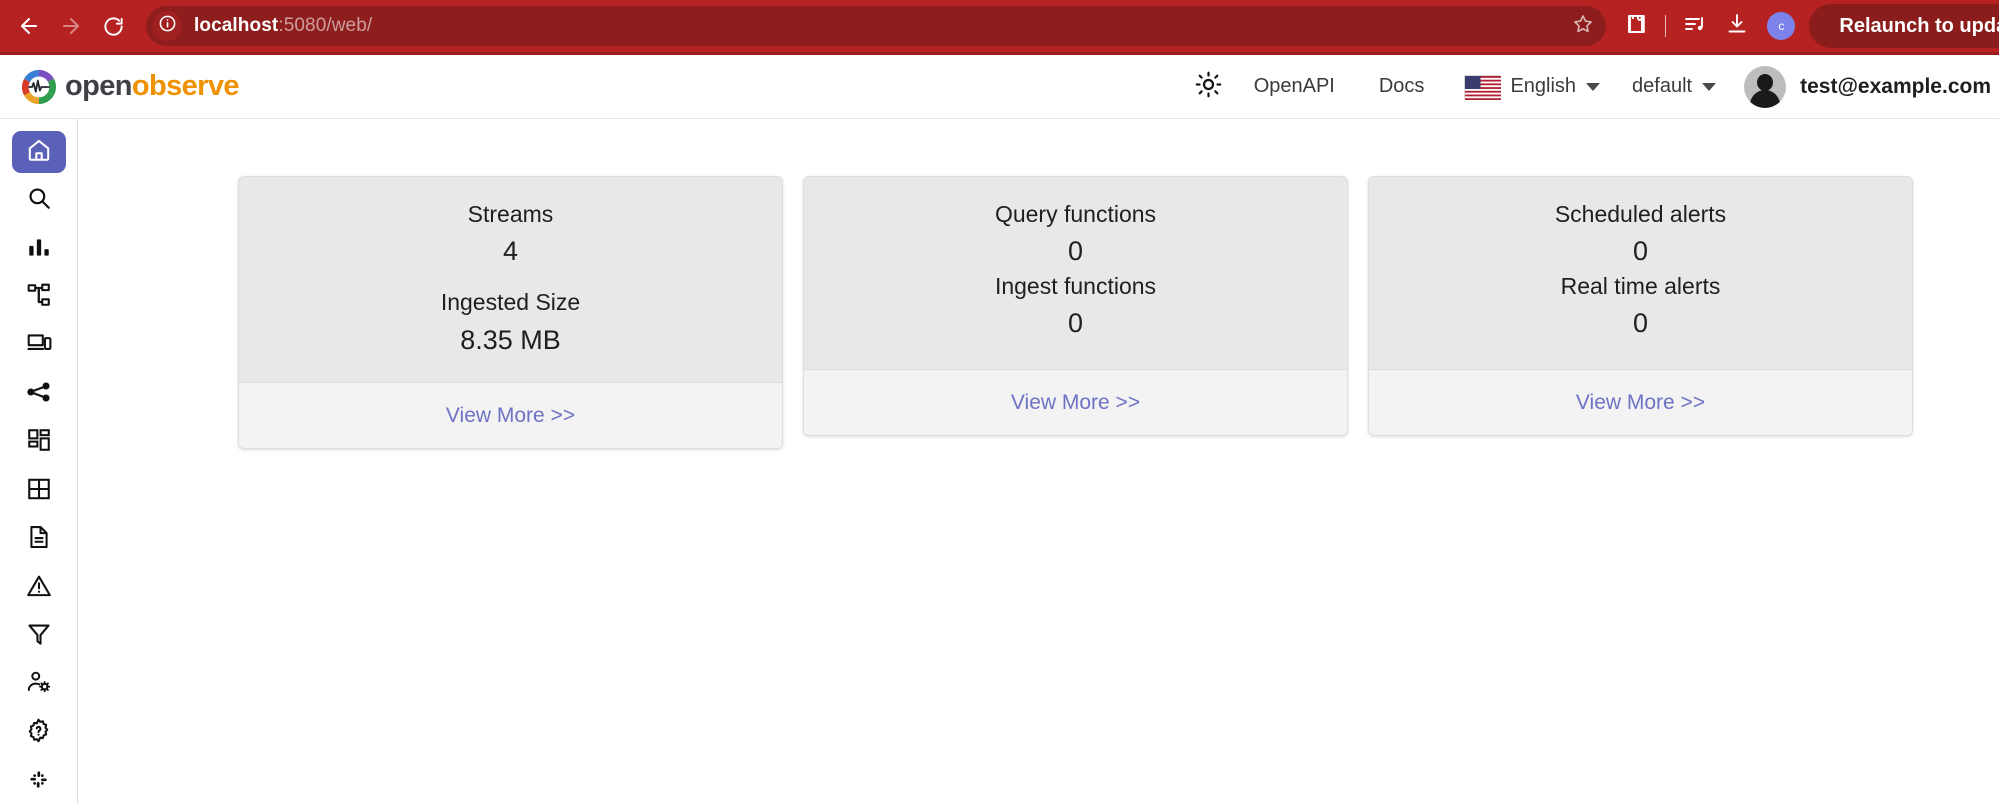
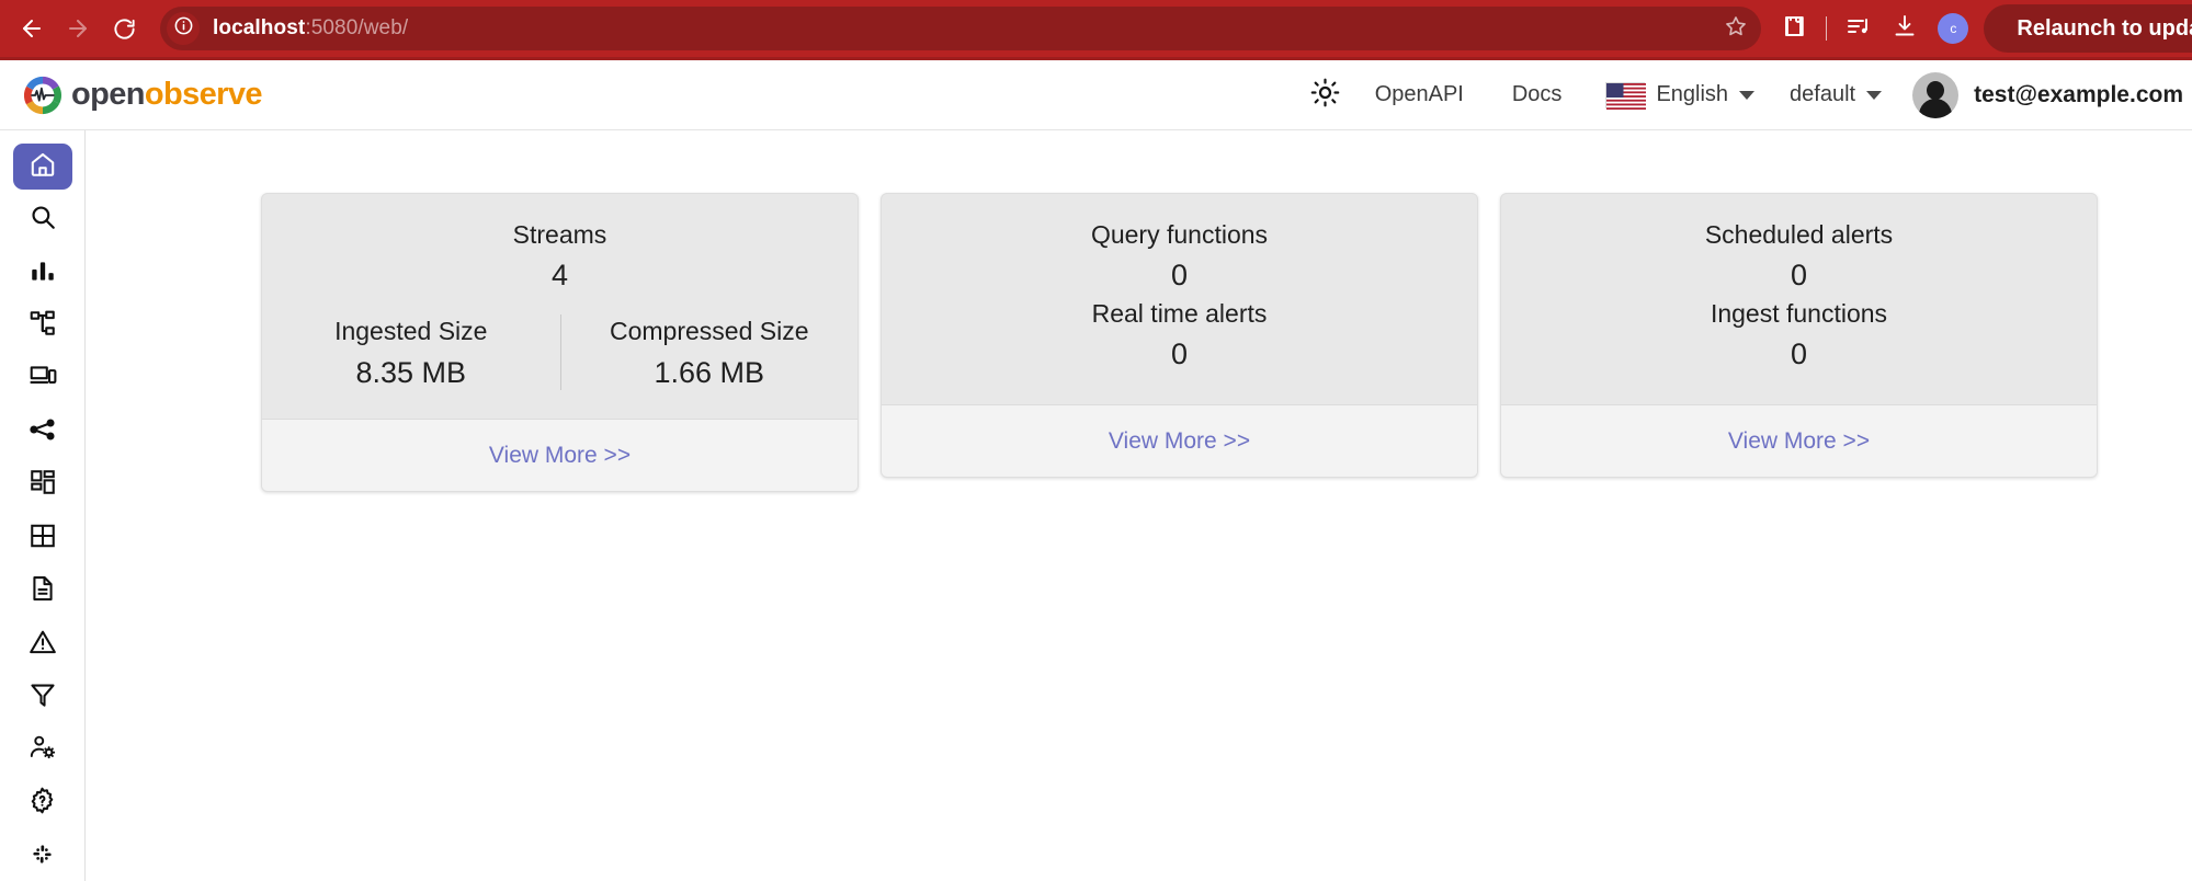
  localhost:5080/web/
  c
  Relaunch to upd
  openobserve
  OpenAPI
  Docs
  English
  default
  test@example.com
  Streams
  4
  Ingested Size
  8.35 MB
+ Compressed Size
+ 1.66 MB
  View More >>
  Query functions
  0
- Ingest functions
+ Real time alerts
  0
  View More >>
  Scheduled alerts
  0
- Real time alerts
+ Ingest functions
  0
  View More >>
